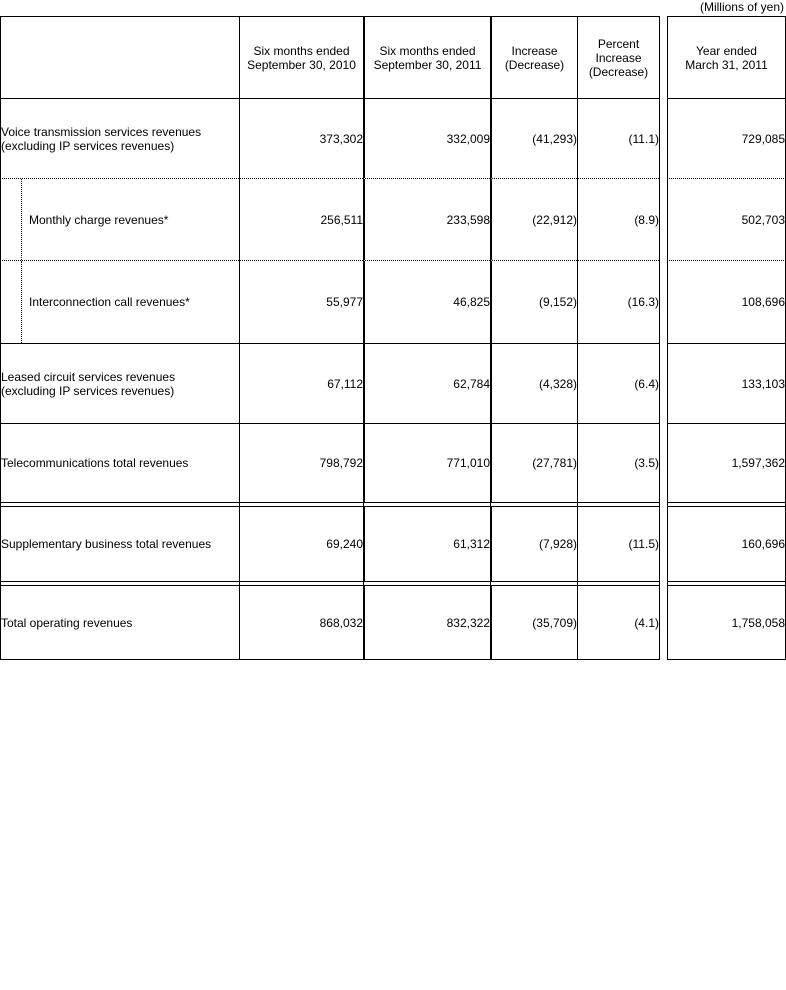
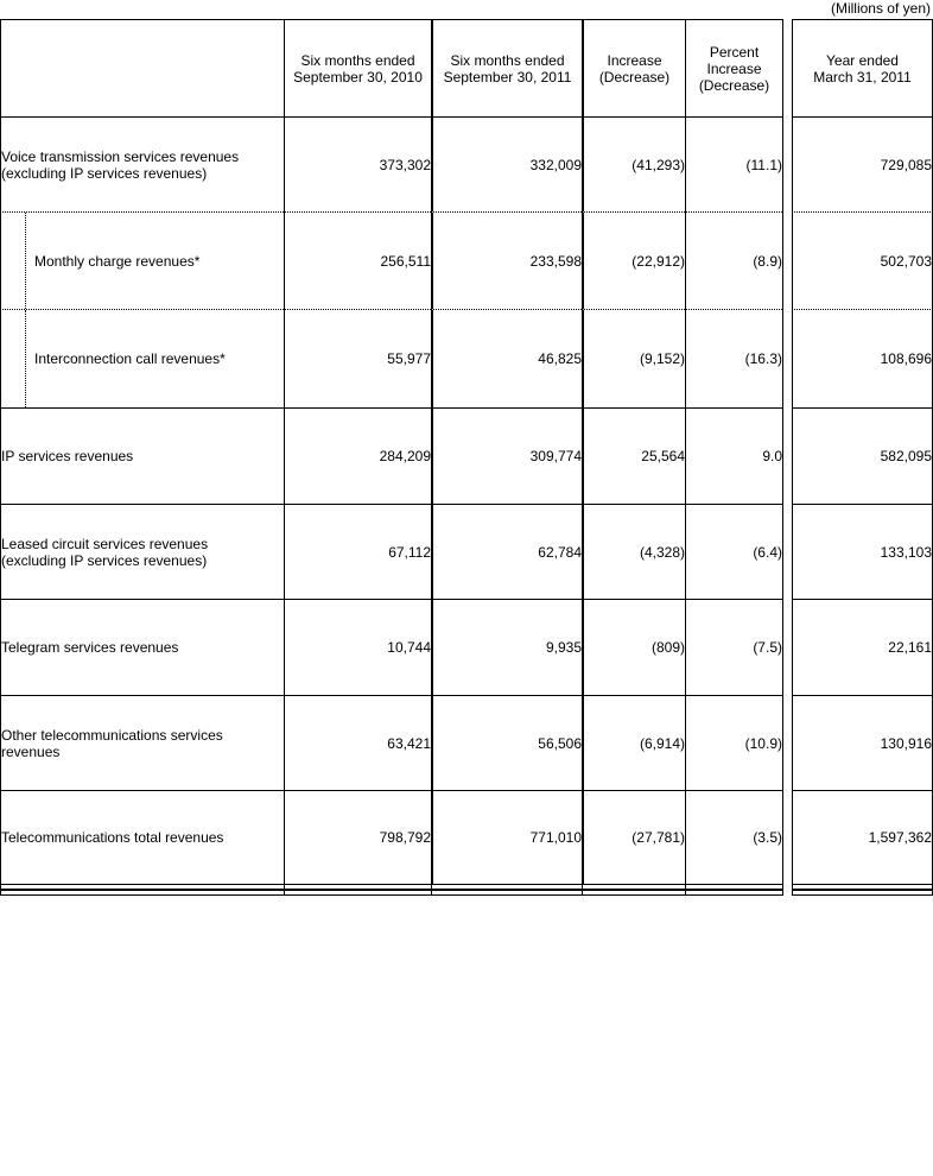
  (Millions of yen)
  	Six months ended September 30, 2010	Six months ended September 30, 2011	Increase (Decrease)	Percent Increase (Decrease)		Year ended March 31, 2011
  Voice transmission services revenues (excluding IP services revenues)	373,302	332,009	(41,293)	(11.1)		729,085
  Monthly charge revenues*	256,511	233,598	(22,912)	(8.9)		502,703
  Interconnection call revenues*	55,977	46,825	(9,152)	(16.3)		108,696
+ IP services revenues	284,209	309,774	25,564	9.0		582,095
  Leased circuit services revenues (excluding IP services revenues)	67,112	62,784	(4,328)	(6.4)		133,103
+ Telegram services revenues	10,744	9,935	(809)	(7.5)		22,161
+ Other telecommunications services revenues	63,421	56,506	(6,914)	(10.9)		130,916
  Telecommunications total revenues	798,792	771,010	(27,781)	(3.5)		1,597,362
- Supplementary business total revenues	69,240	61,312	(7,928)	(11.5)		160,696
- Total operating revenues	868,032	832,322	(35,709)	(4.1)		1,758,058
